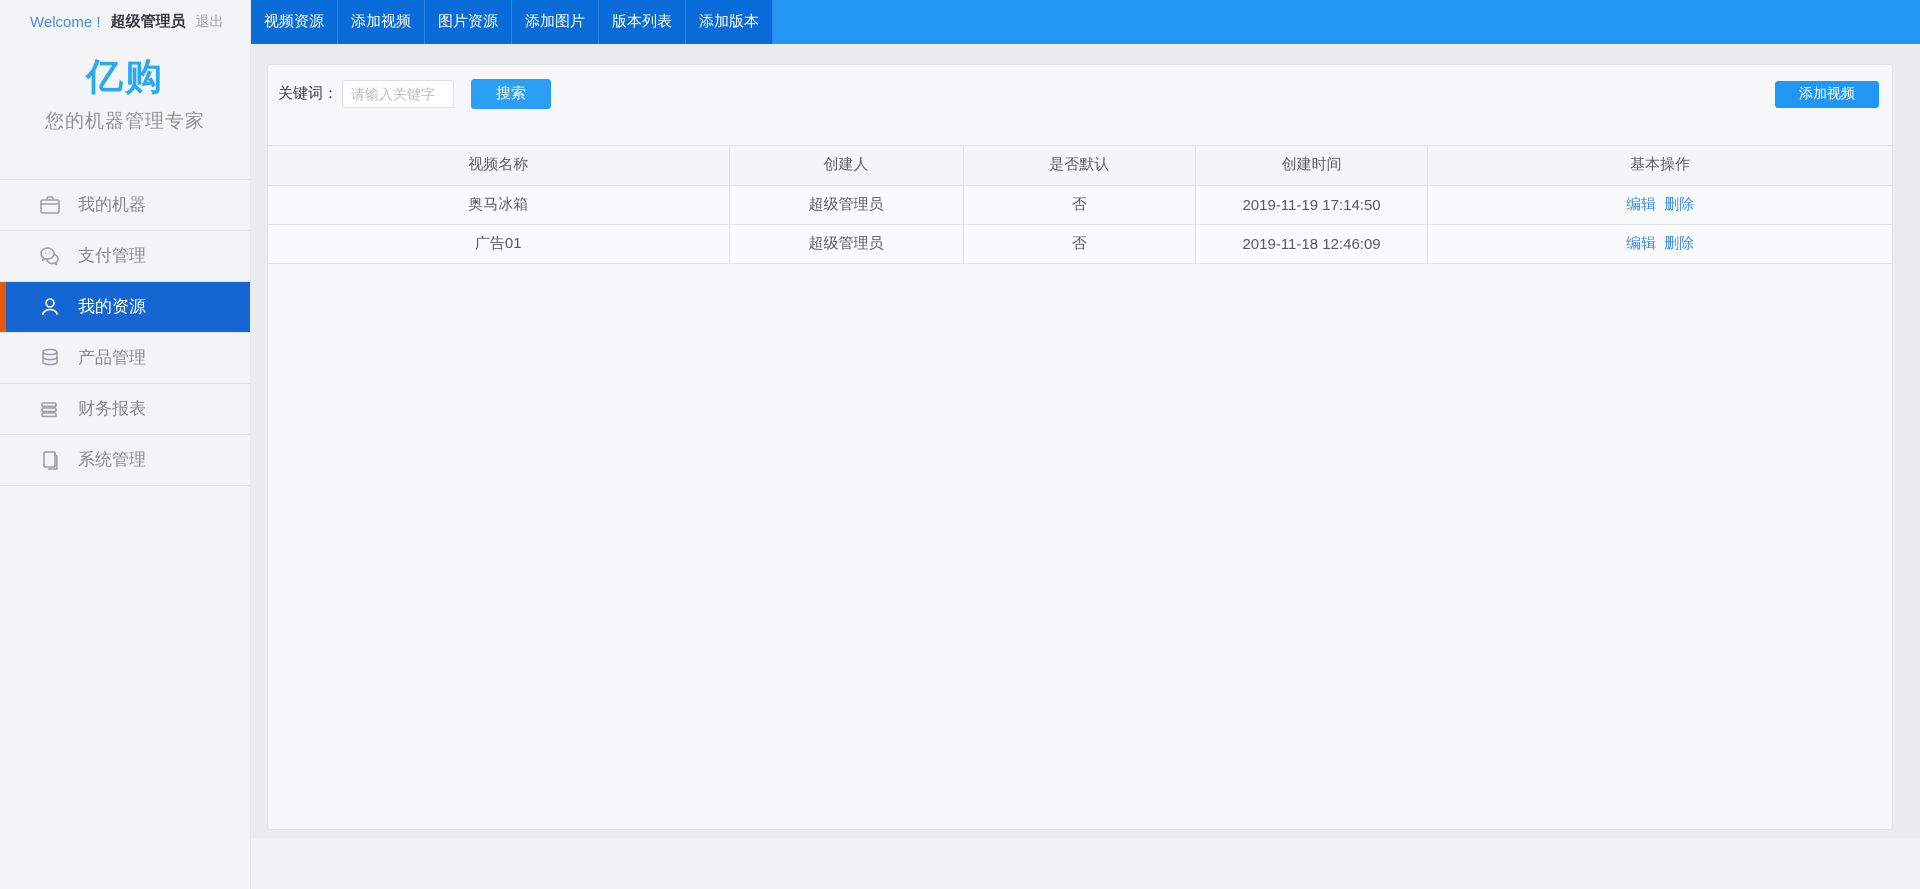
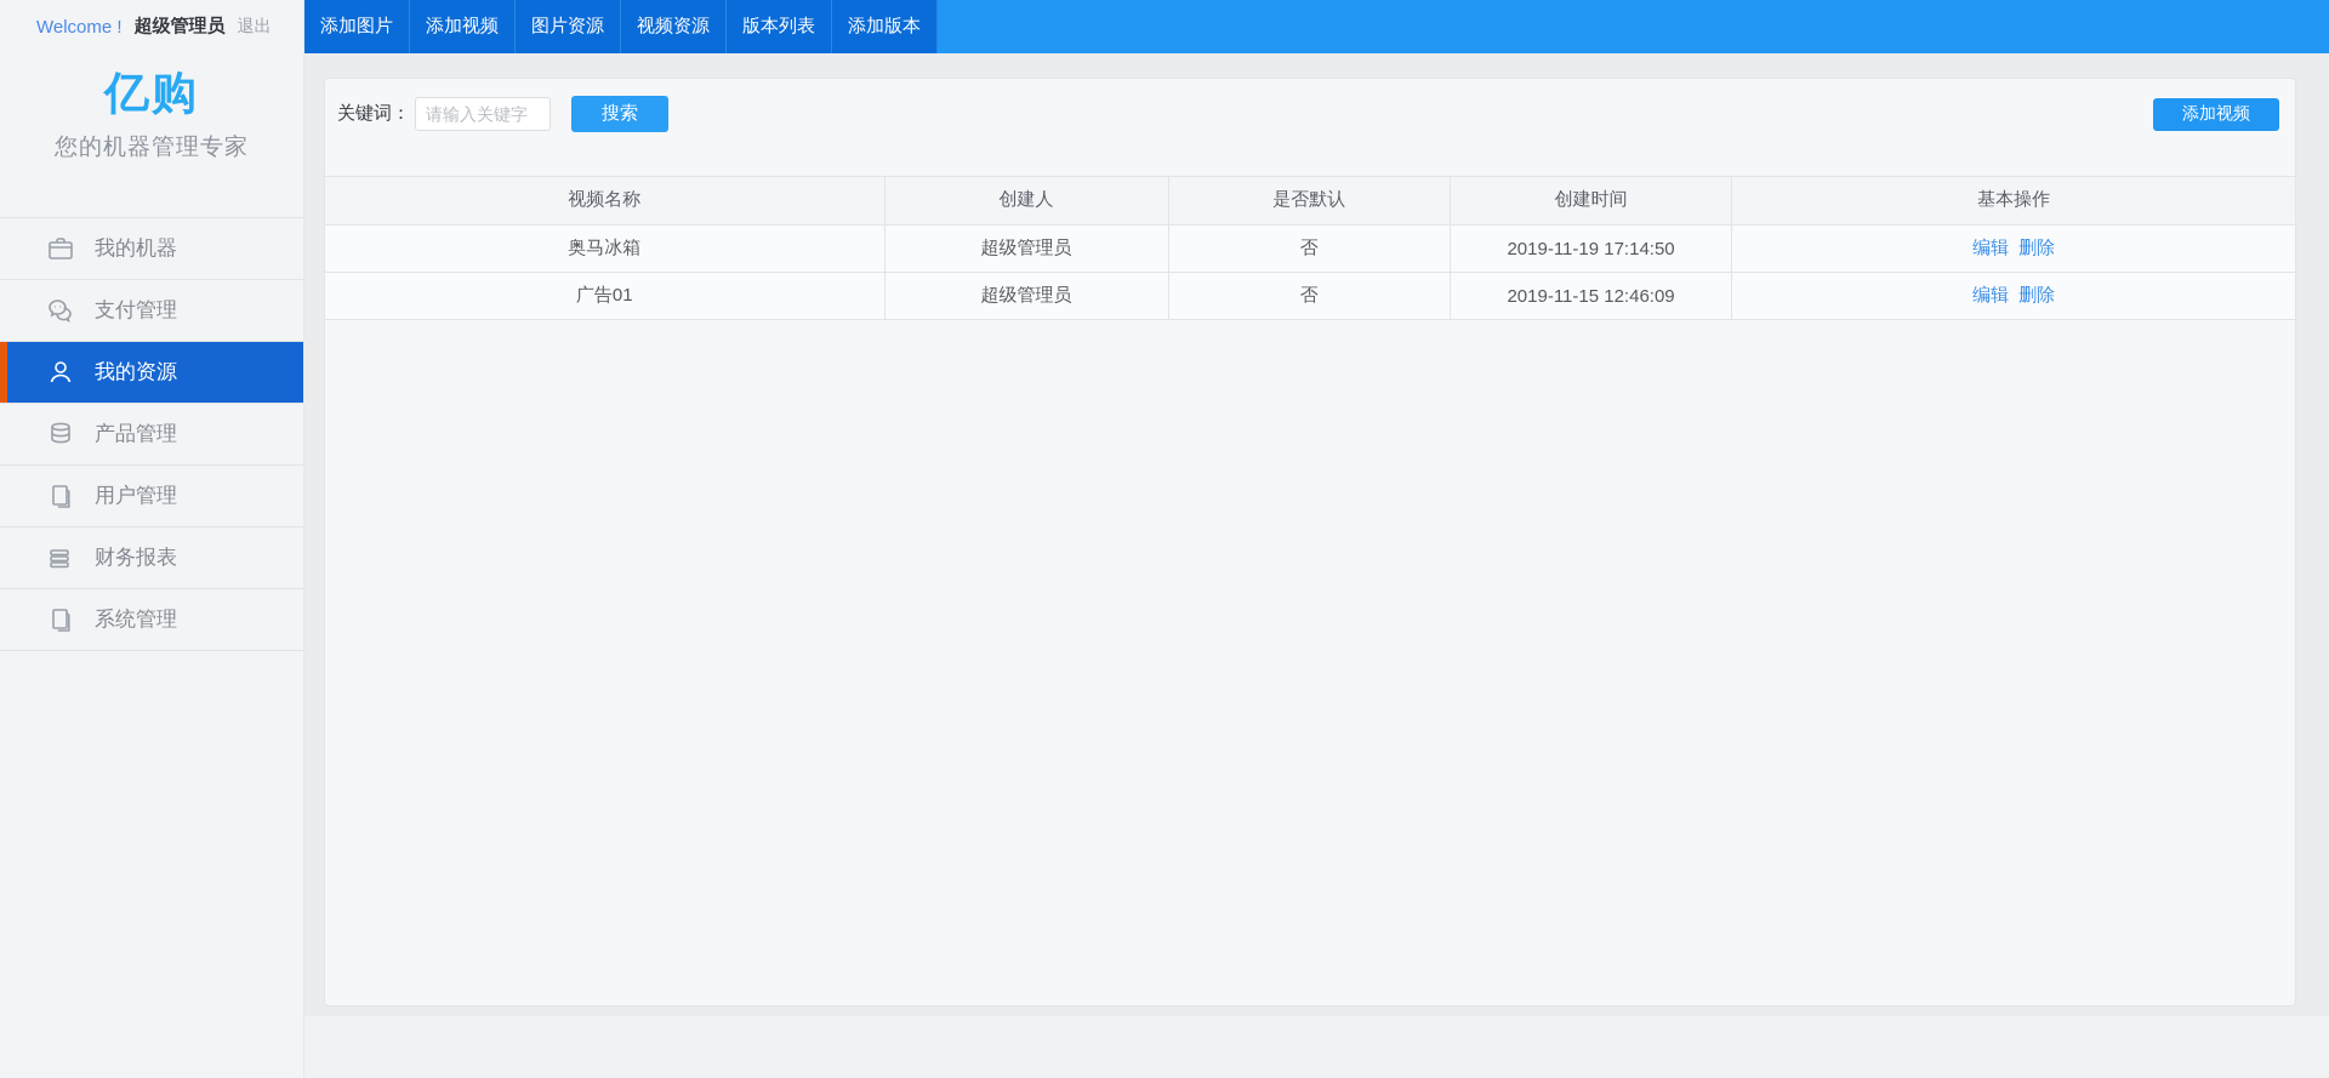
  Welcome !
  超级管理员
  退出
  亿购
  您的机器管理专家
  我的机器
  支付管理
  我的资源
  产品管理
+ 用户管理
  财务报表
  系统管理
- 视频资源
+ 添加图片
  添加视频
  图片资源
- 添加图片
+ 视频资源
  版本列表
  添加版本
  关键词：
  请输入关键字
  搜索
  添加视频
  视频名称	创建人	是否默认	创建时间	基本操作
  奥马冰箱	超级管理员	否	2019-11-19 17:14:50	编辑 删除
- 广告01	超级管理员	否	2019-11-18 12:46:09	编辑 删除
+ 广告01	超级管理员	否	2019-11-15 12:46:09	编辑 删除
